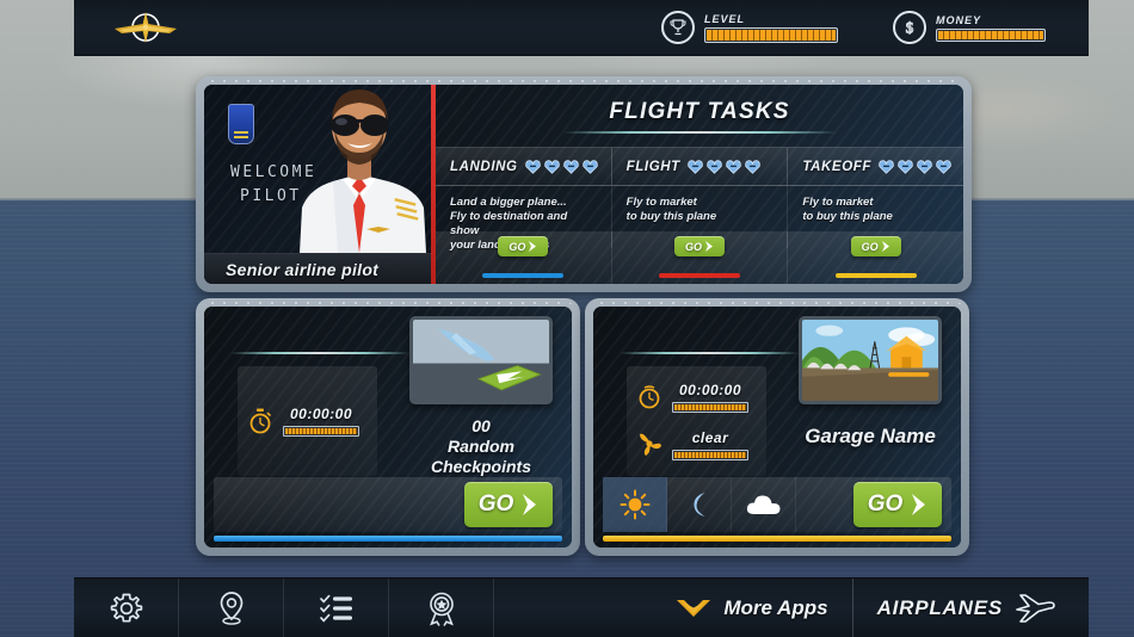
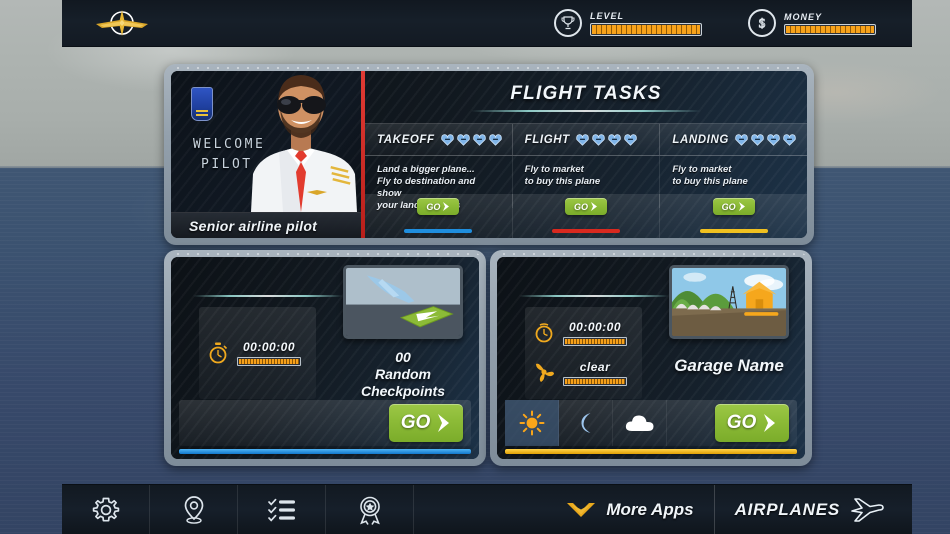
  LEVEL
  $
  MONEY
  WELCOME
  PILOT
  Senior airline pilot
  FLIGHT TASKS
- LANDING
+ TAKEOFF
  FLIGHT
- TAKEOFF
+ LANDING
  Land a bigger plane...
  Fly to destination and
  Fly to market
  to buy this plane
  Fly to market
  to buy this plane
  GO
  GO
  GO
  00:00:00
  00
  Random Checkpoints
  GO
  00:00:00
  clear
  Garage Name
  GO
  More Apps
  AIRPLANES
